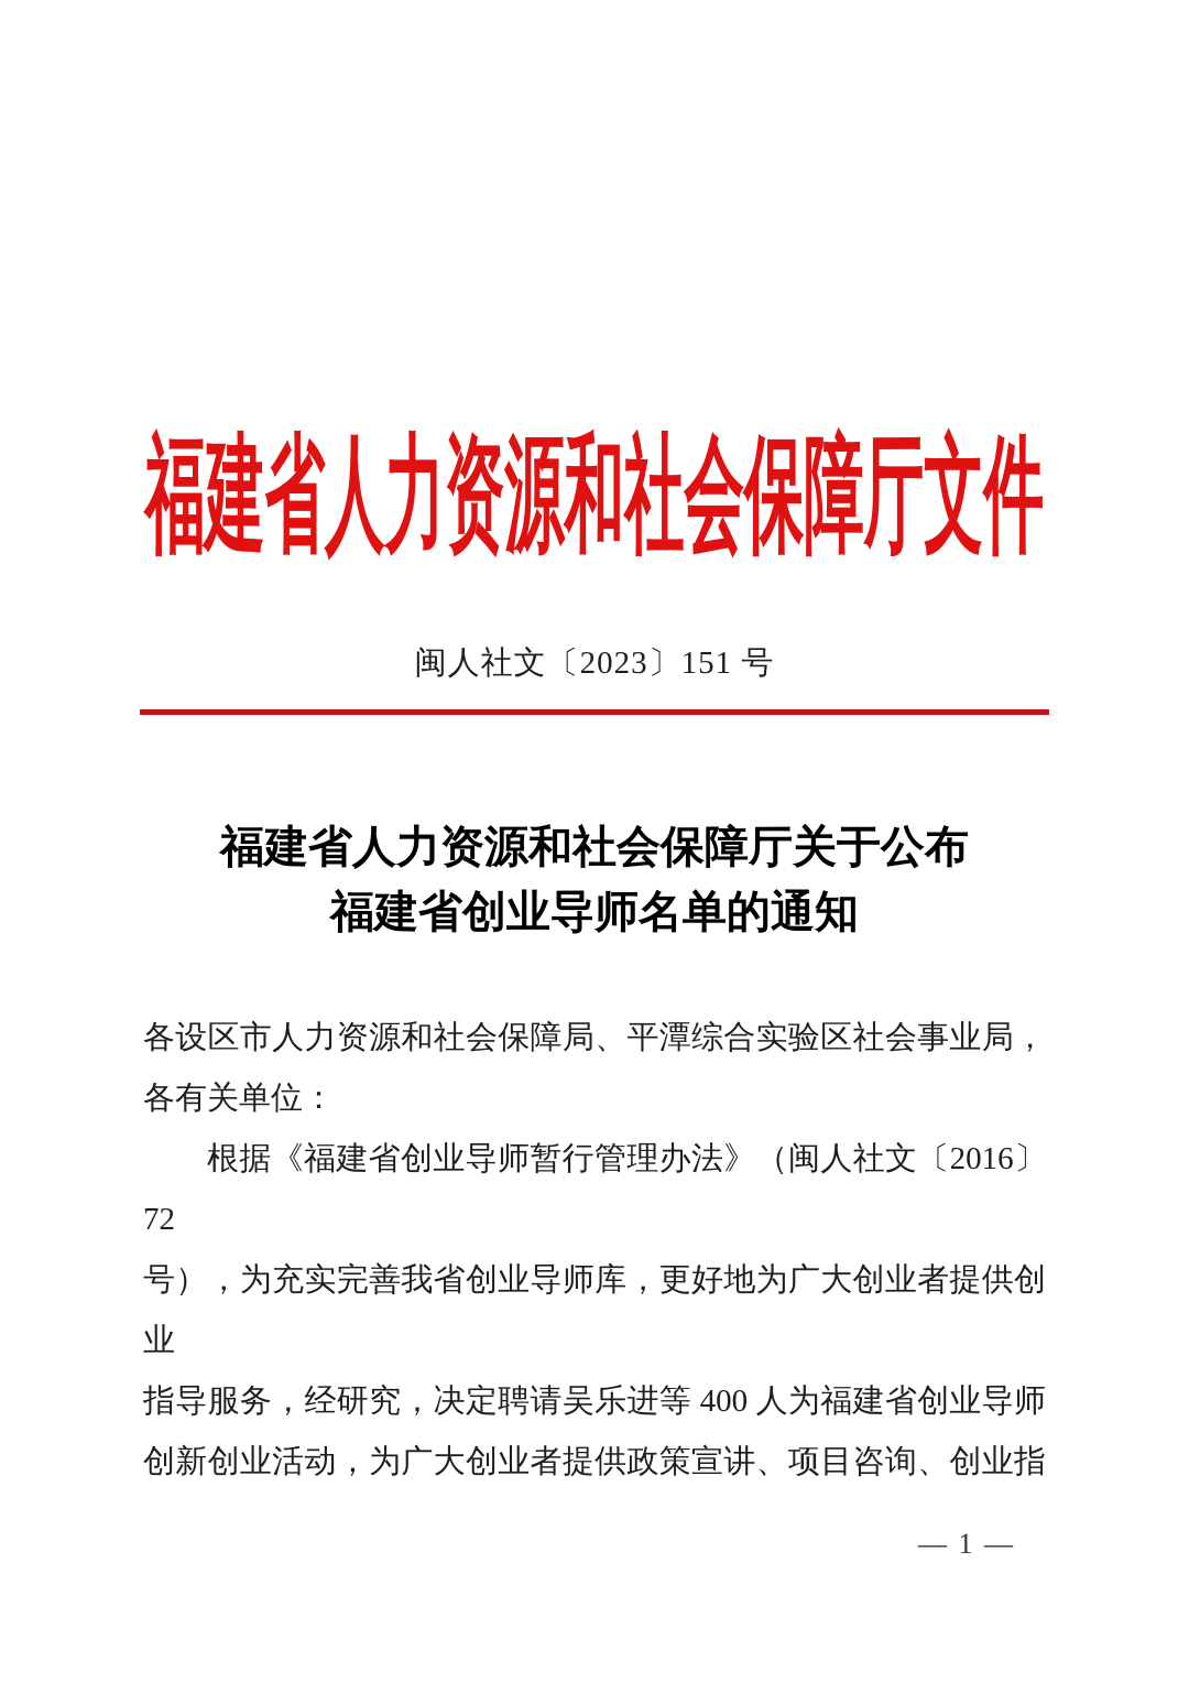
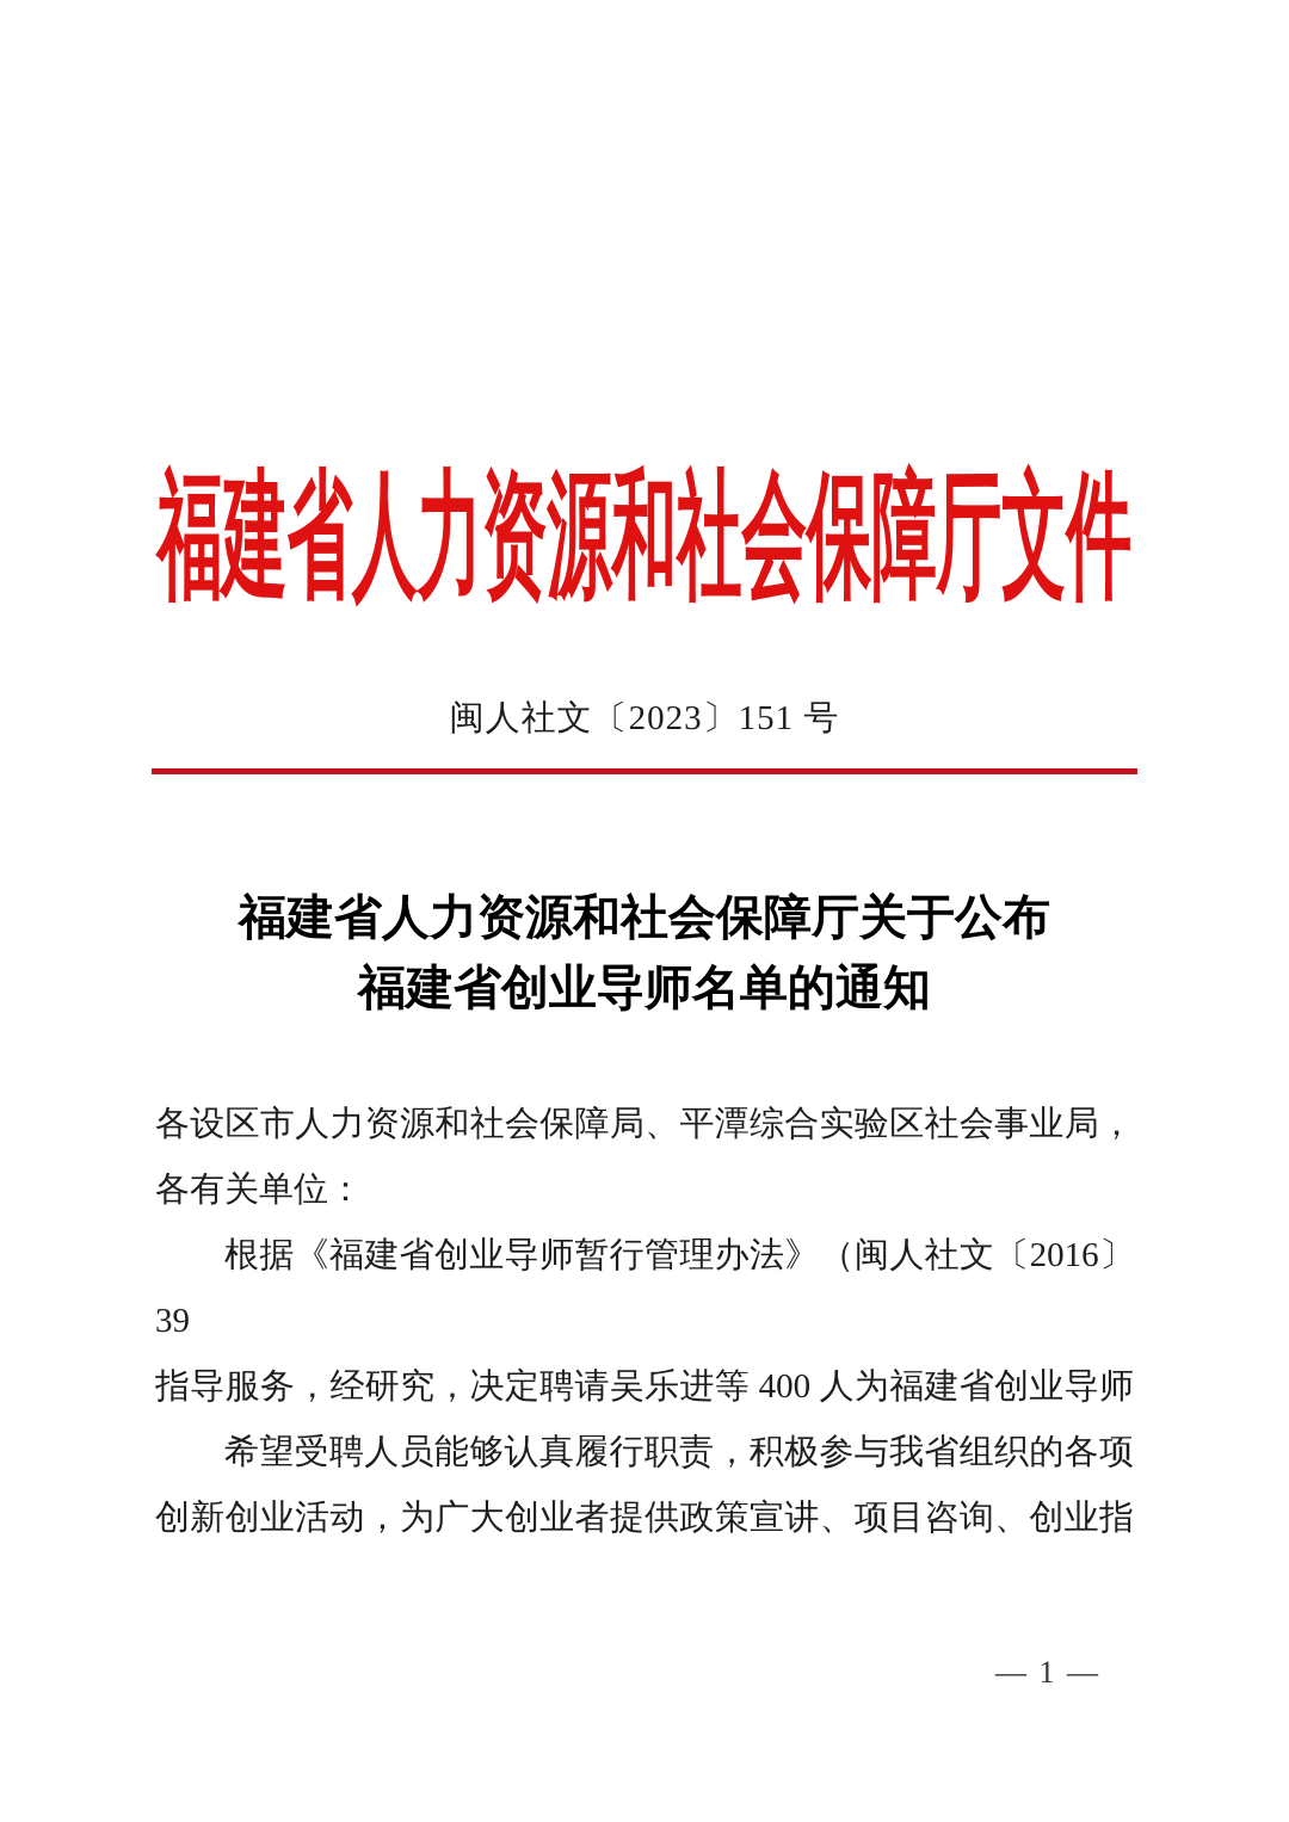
  福建省人力资源和社会保障厅文件
  闽人社文〔2023〕151 号
  福建省人力资源和社会保障厅关于公布
  福建省创业导师名单的通知
  各设区市人力资源和社会保障局、平潭综合实验区社会事业局，
  各有关单位：
- 根据《福建省创业导师暂行管理办法》（闽人社文〔2016〕72
+ 根据《福建省创业导师暂行管理办法》（闽人社文〔2016〕39
- 号），为充实完善我省创业导师库，更好地为广大创业者提供创业
  指导服务，经研究，决定聘请吴乐进等 400 人为福建省创业导师
+ 希望受聘人员能够认真履行职责，积极参与我省组织的各项
  创新创业活动，为广大创业者提供政策宣讲、项目咨询、创业指
  — 1 —
